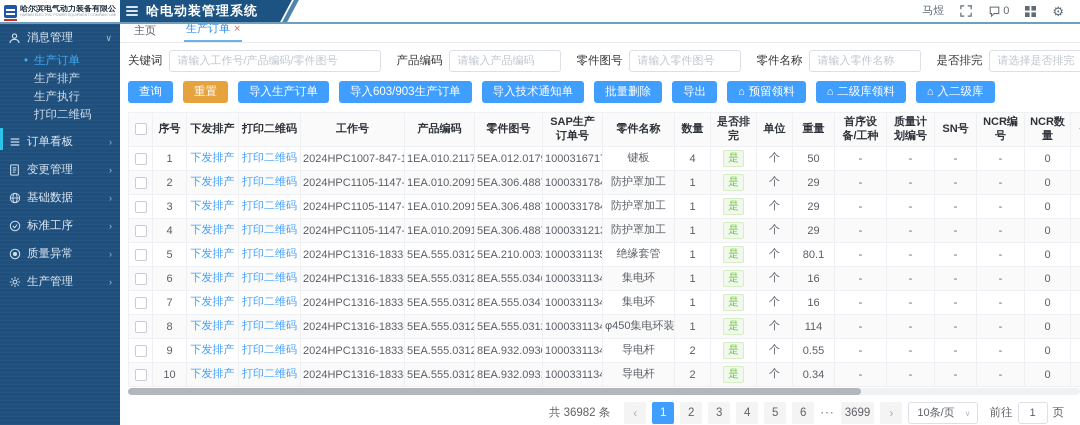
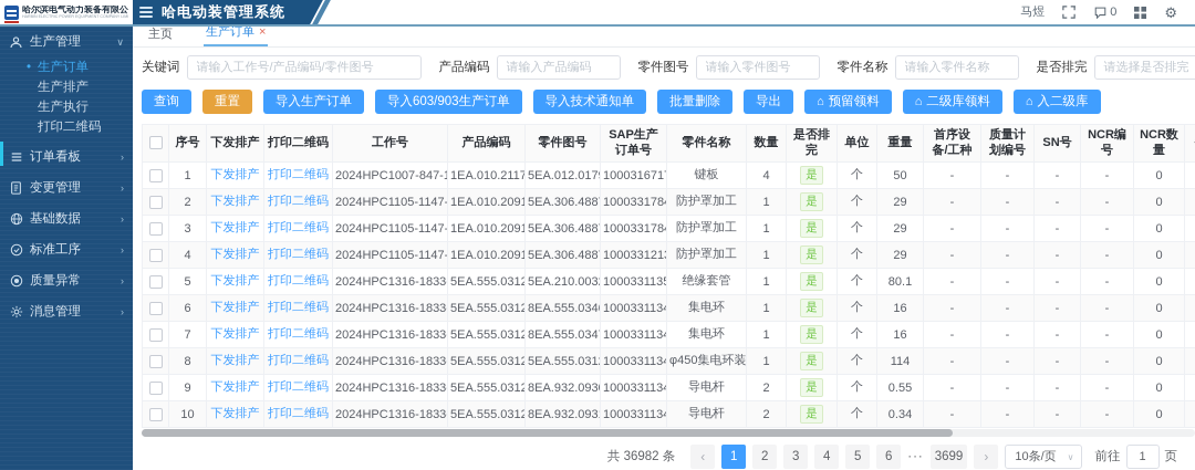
  哈尔滨电气动力装备有限公
  哈电动装管理系统
  马煜
  0
  ⚙
- 消息管理
+ 生产管理
  ∨
  生产订单
  生产排产
  生产执行
  打印二维码
  订单看板
  ›
  变更管理
  ›
  基础数据
  ›
  标准工序
  ›
  质量异常
  ›
- 生产管理
+ 消息管理
  ›
  主页
  生产订单
  ×
  关键词
  请输入工作号/产品编码/零件图号
  产品编码
  请输入产品编码
  零件图号
  请输入零件图号
  零件名称
  请输入零件名称
  是否排完
  请选择是否排完
  查询
  重置
  导入生产订单
  导入603/903生产订单
  导入技术通知单
  批量删除
  导出
  ⌂
  预留领料
  ⌂
  二级库领料
  ⌂
  入二级库
  	序号	下发排产	打印二维码	工作号	产品编码	零件图号	SAP生产订单号	零件名称	数量	是否排完	单位	重量	首序设备/工种	质量计划编号	SN号	NCR编号	NCR数量
  	1	下发排产	打印二维码	2024HPC1007-847-1	1EA.010.2117	5EA.012.017	100031671	键板	4	是	个	50	-	-	-	-	0
  	2	下发排产	打印二维码	2024HPC1105-1147-	1EA.010.2091	5EA.306.488	100033178	防护罩加工	1	是	个	29	-	-	-	-	0
  	3	下发排产	打印二维码	2024HPC1105-1147-	1EA.010.2091	5EA.306.488	100033178	防护罩加工	1	是	个	29	-	-	-	-	0
  	4	下发排产	打印二维码	2024HPC1105-1147-	1EA.010.2091	5EA.306.488	100033121	防护罩加工	1	是	个	29	-	-	-	-	0
  	5	下发排产	打印二维码	2024HPC1316-1833	5EA.555.0312	5EA.210.003	1000331135	绝缘套管	1	是	个	80.1	-	-	-	-	0
  	6	下发排产	打印二维码	2024HPC1316-1833	5EA.555.0312	8EA.555.034	100033113	集电环	1	是	个	16	-	-	-	-	0
  	7	下发排产	打印二维码	2024HPC1316-1833	5EA.555.0312	8EA.555.034	1000331134	集电环	1	是	个	16	-	-	-	-	0
  	8	下发排产	打印二维码	2024HPC1316-1833	5EA.555.0312	5EA.555.031	100033113	φ450集电环装	1	是	个	114	-	-	-	-	0
  	9	下发排产	打印二维码	2024HPC1316-1833	5EA.555.0312	8EA.932.093	1000331134	导电杆	2	是	个	0.55	-	-	-	-	0
  	10	下发排产	打印二维码	2024HPC1316-1833	5EA.555.0312	8EA.932.093	100033113	导电杆	2	是	个	0.34	-	-	-	-	0
  共 36982 条
  ‹
  1
  2
  3
  4
  5
  6
  ···
  3699
  ›
  10条/页
  ∨
  前往
  1
  页
